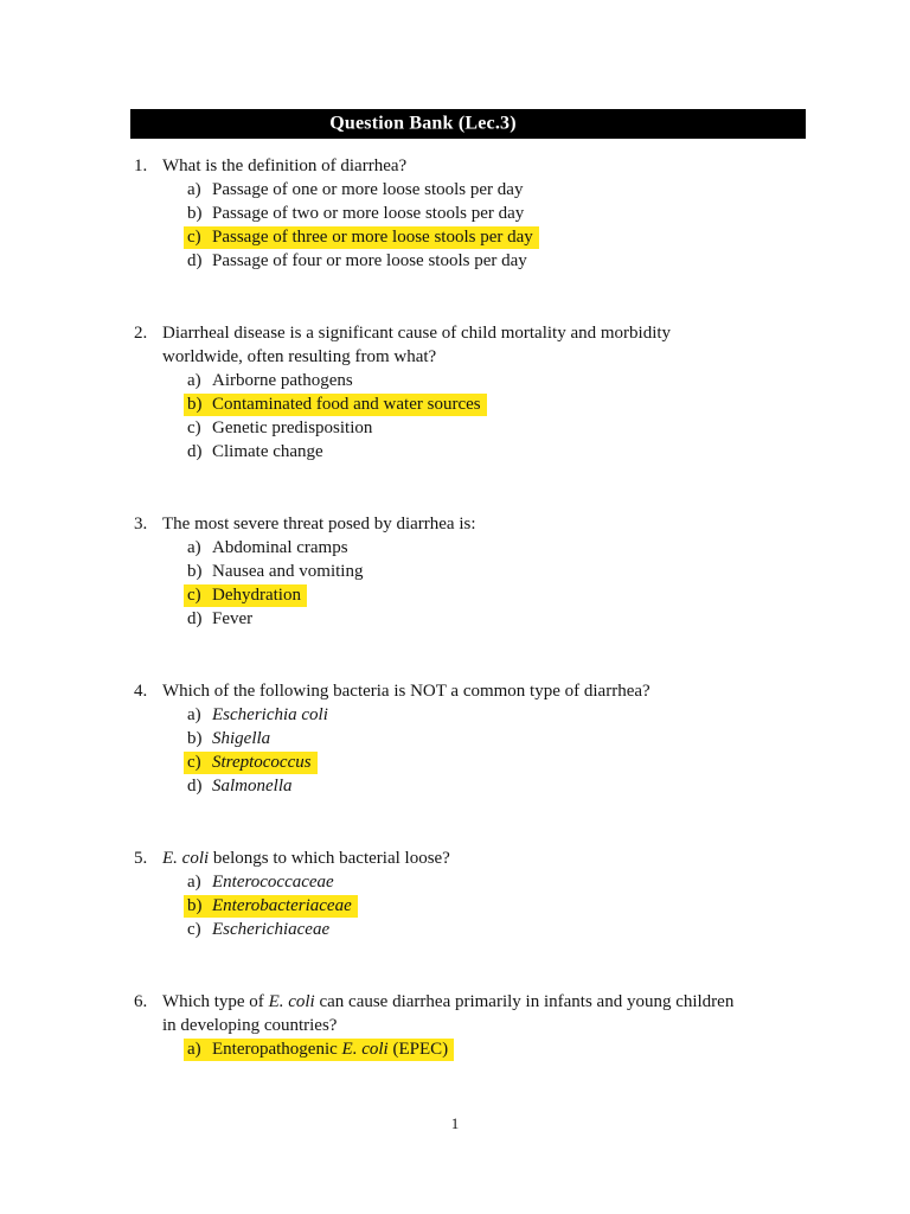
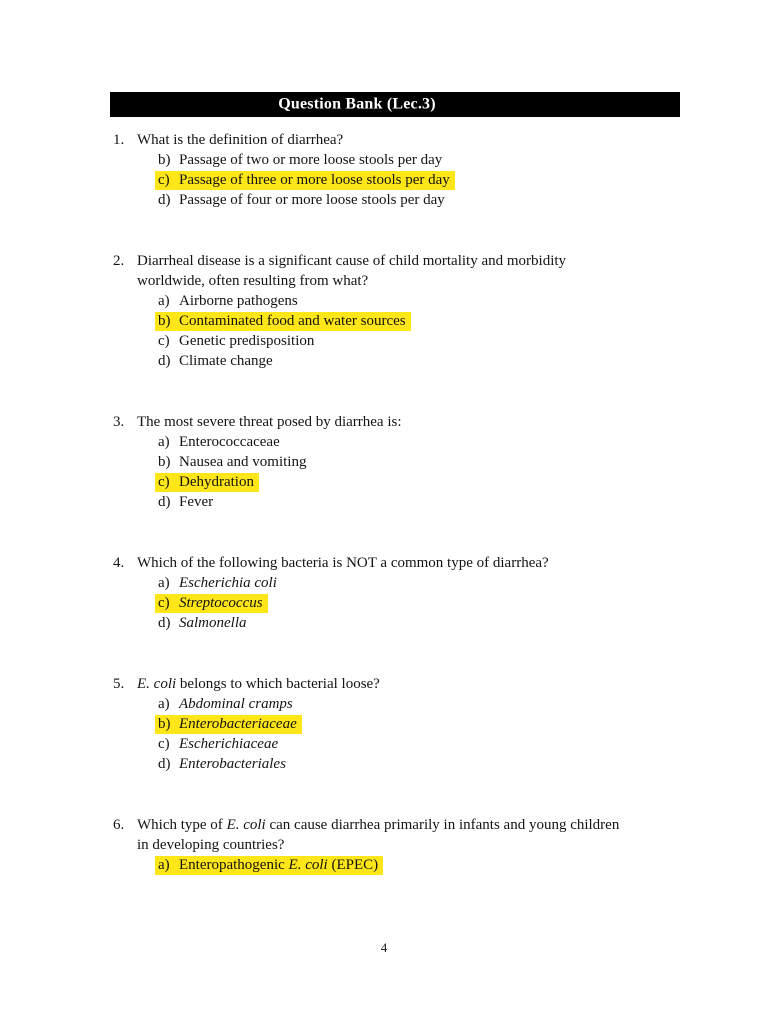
  Question Bank (Lec.3)
  1.
  What is the definition of diarrhea?
- a) Passage of one or more loose stools per day
  b) Passage of two or more loose stools per day
  c) Passage of three or more loose stools per day
  d) Passage of four or more loose stools per day
  2.
  Diarrheal disease is a significant cause of child mortality and morbidity
  worldwide, often resulting from what?
  a) Airborne pathogens
  b) Contaminated food and water sources
  c) Genetic predisposition
  d) Climate change
  3.
  The most severe threat posed by diarrhea is:
- a) Abdominal cramps
+ a) Enterococcaceae
  b) Nausea and vomiting
  c) Dehydration
  d) Fever
  4.
  Which of the following bacteria is NOT a common type of diarrhea?
  a) Escherichia coli
- b) Shigella
  c) Streptococcus
  d) Salmonella
  5.
  E. coli belongs to which bacterial loose?
- a) Enterococcaceae
+ a) Abdominal cramps
  b) Enterobacteriaceae
  c) Escherichiaceae
+ d) Enterobacteriales
  6.
  Which type of E. coli can cause diarrhea primarily in infants and young children
  in developing countries?
  a) Enteropathogenic E. coli (EPEC)
- 1
+ 4
